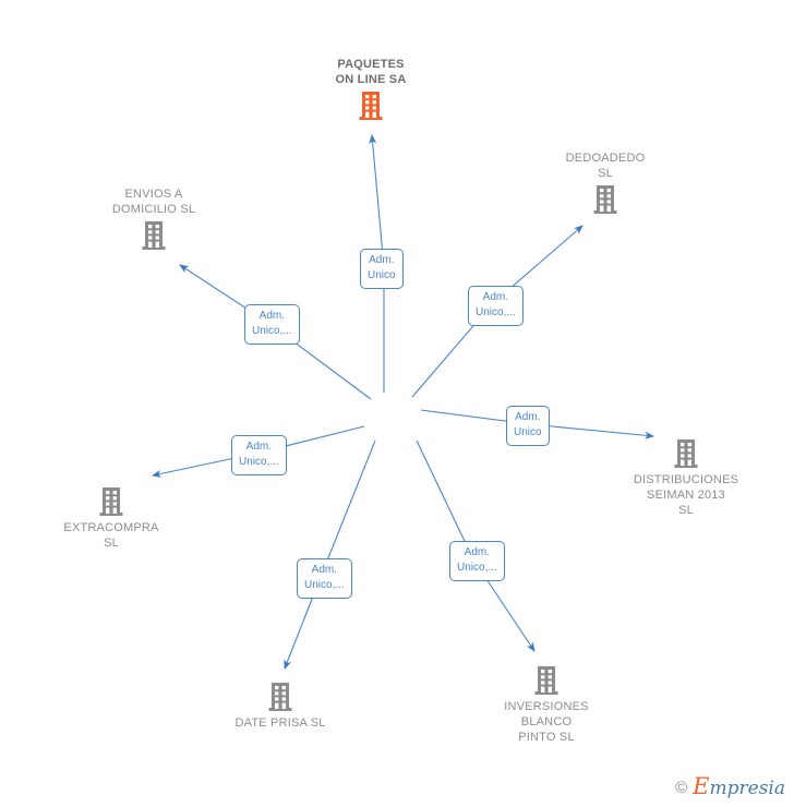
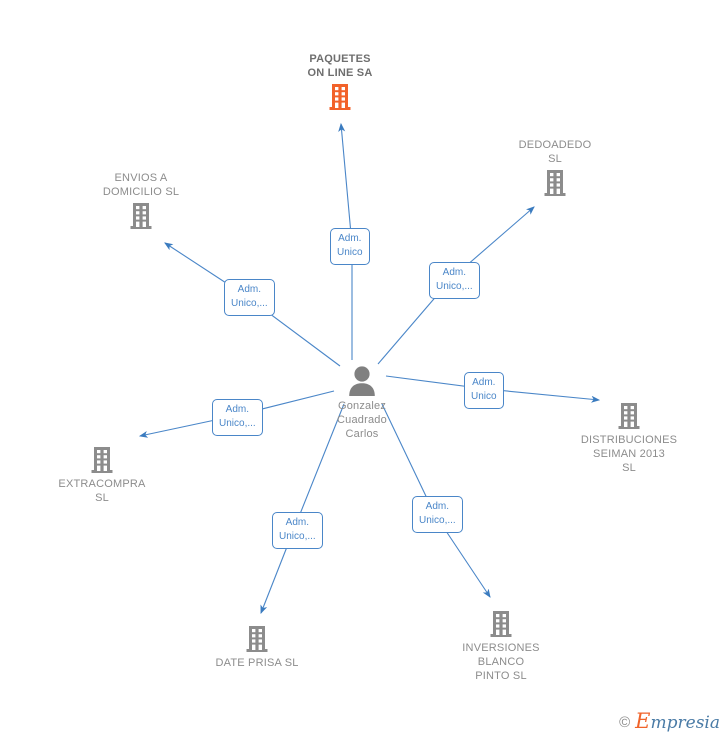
+ Gonzalez
+ Cuadrado
+ Carlos
  PAQUETES
  ON LINE SA
  ENVIOS A
  DOMICILIO SL
  DEDOADEDO
  SL
  DISTRIBUCIONES
  SEIMAN 2013
  SL
  EXTRACOMPRA
  SL
  DATE PRISA SL
  INVERSIONES
  BLANCO
  PINTO SL
  Adm.
  Unico
  Adm.
  Unico,...
  Adm.
  Unico,...
  Adm.
  Unico
  Adm.
  Unico,...
  Adm.
  Unico,...
  Adm.
  Unico,...
  ©
  Empresia
